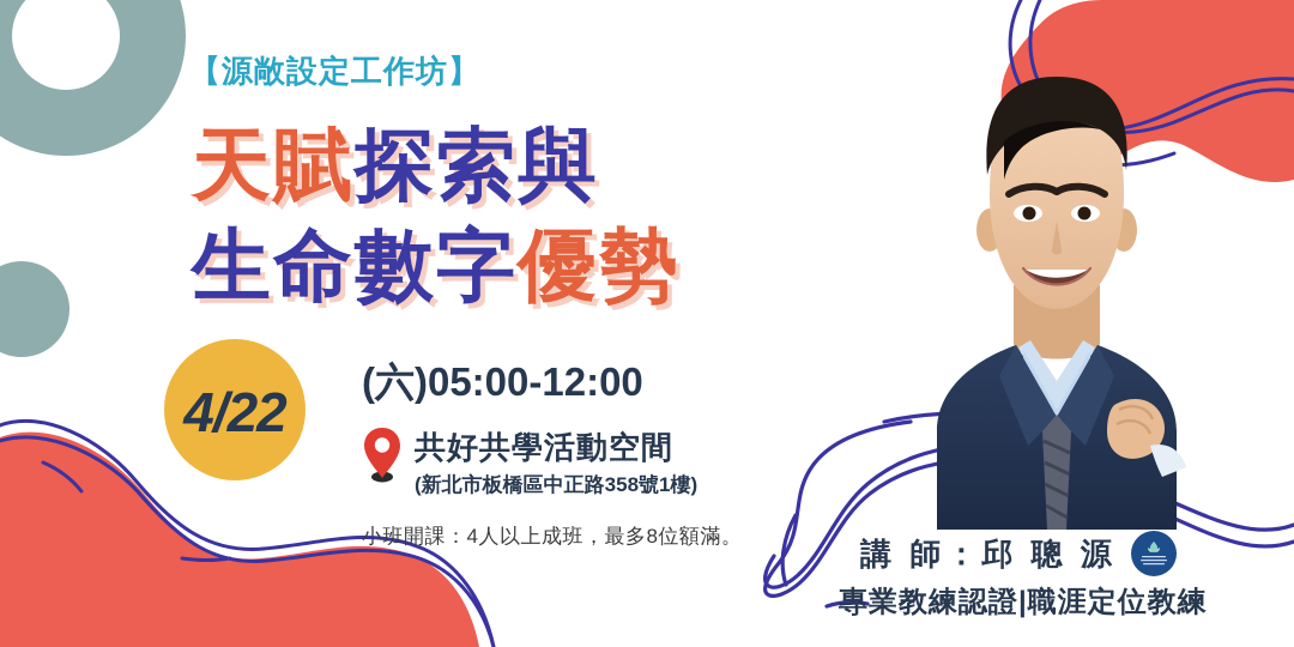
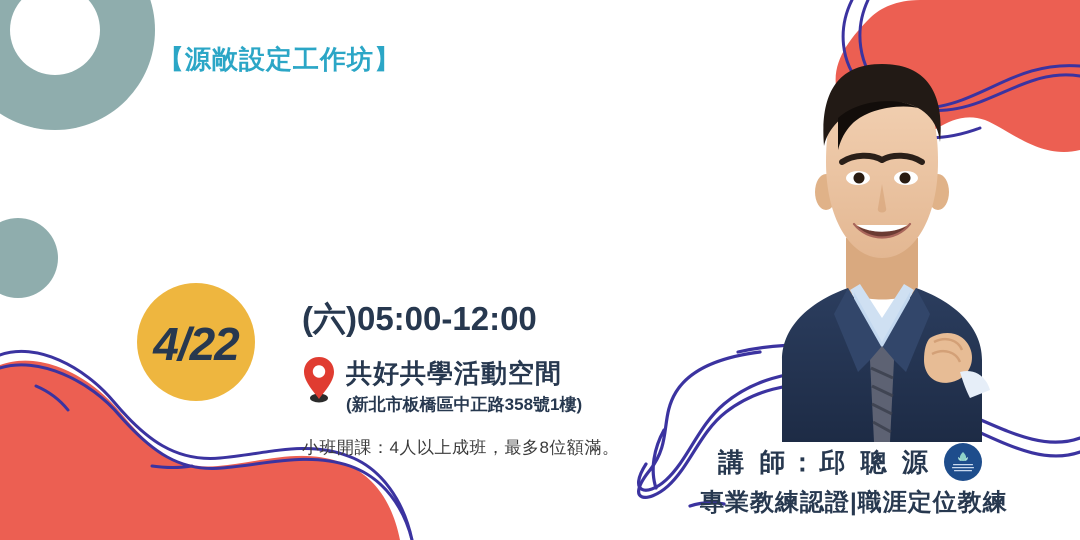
  【源敞設定工作坊】
- 天賦探索與
- 生命數字優勢
  4/22
  (六)05:00-12:00
  共好共學活動空間
  (新北市板橋區中正路358號1樓)
  小班開課：4人以上成班，最多8位額滿。
  講 師：邱 聰 源
  專業教練認證|職涯定位教練
